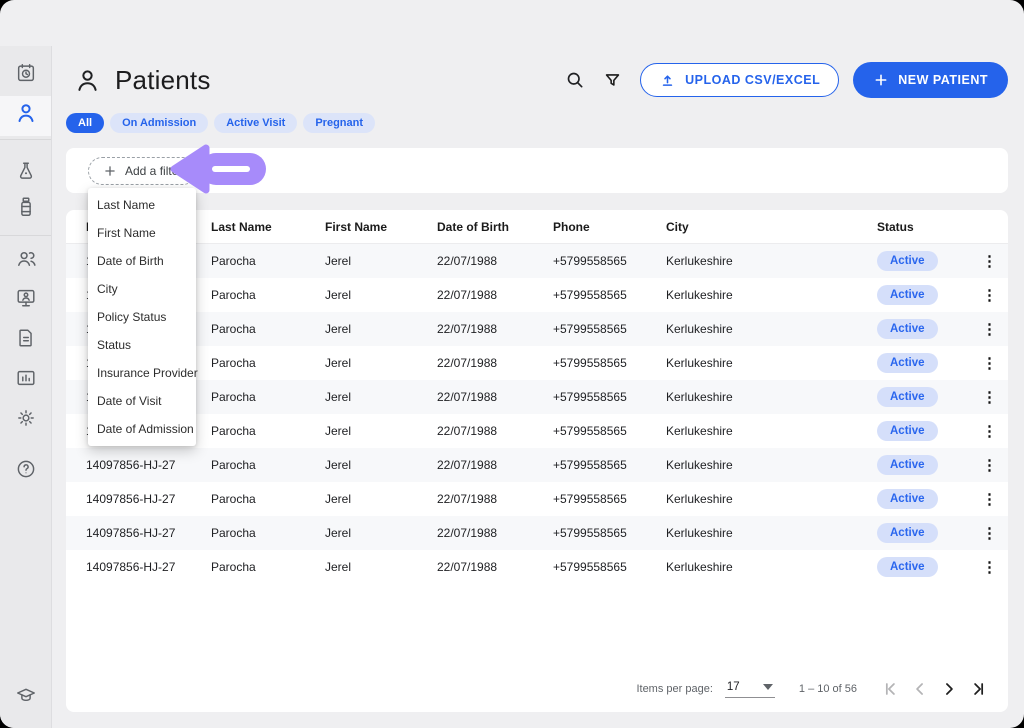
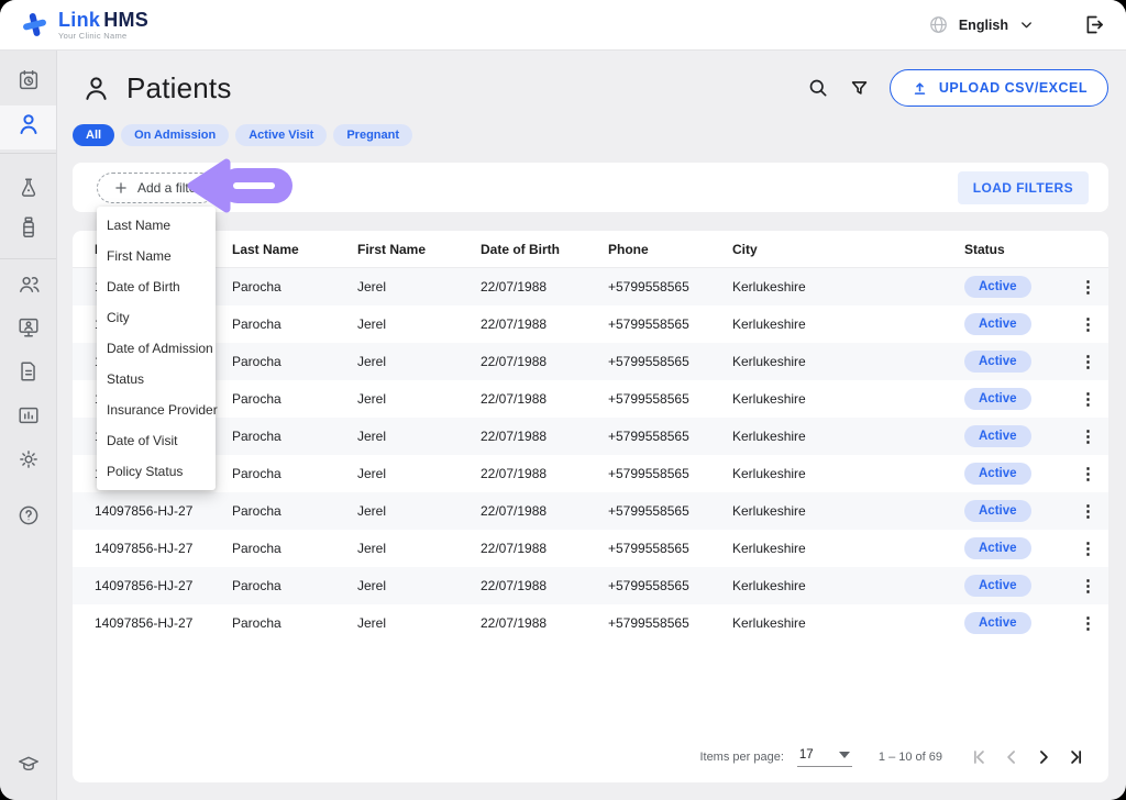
+ Link HMS
+ Your Clinic Name
+ English
  Patients
  UPLOAD CSV/EXCEL
- NEW PATIENT
  All
  On Admission
  Active Visit
  Pregnant
  Add a filt
+ LOAD FILTERS
  Last Name
  First Name
  Date of Birth
  Phone
  City
  Status
  Parocha
  Jerel
  22/07/1988
  +5799558565
  Kerlukeshire
  Active
  ⋮
  Parocha
  Jerel
  22/07/1988
  +5799558565
  Kerlukeshire
  Active
  ⋮
  Parocha
  Jerel
  22/07/1988
  +5799558565
  Kerlukeshire
  Active
  ⋮
  Parocha
  Jerel
  22/07/1988
  +5799558565
  Kerlukeshire
  Active
  ⋮
  Parocha
  Jerel
  22/07/1988
  +5799558565
  Kerlukeshire
  Active
  ⋮
  Parocha
  Jerel
  22/07/1988
  +5799558565
  Kerlukeshire
  Active
  ⋮
  14097856-HJ-27
  Parocha
  Jerel
  22/07/1988
  +5799558565
  Kerlukeshire
  Active
  ⋮
  14097856-HJ-27
  Parocha
  Jerel
  22/07/1988
  +5799558565
  Kerlukeshire
  Active
  ⋮
  14097856-HJ-27
  Parocha
  Jerel
  22/07/1988
  +5799558565
  Kerlukeshire
  Active
  ⋮
  14097856-HJ-27
  Parocha
  Jerel
  22/07/1988
  +5799558565
  Kerlukeshire
  Active
  ⋮
  Items per page:
  17
- 1 – 10 of 56
+ 1 – 10 of 69
  Last Name
  First Name
  Date of Birth
  City
- Policy Status
+ Date of Admission
  Status
  Insurance Provider
  Date of Visit
- Date of Admission
+ Policy Status
